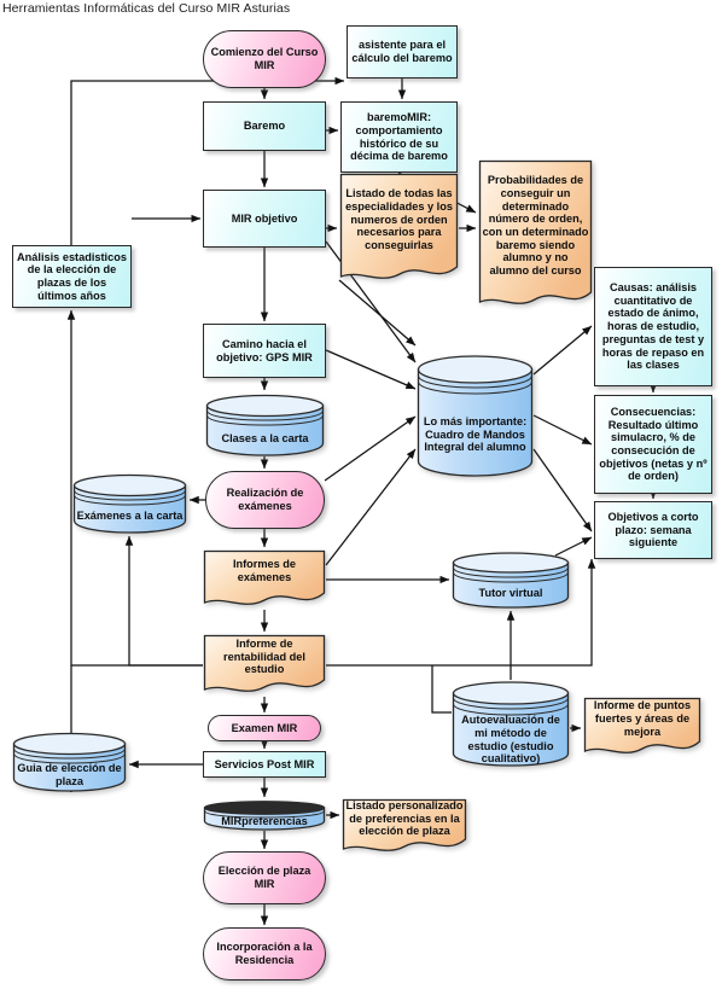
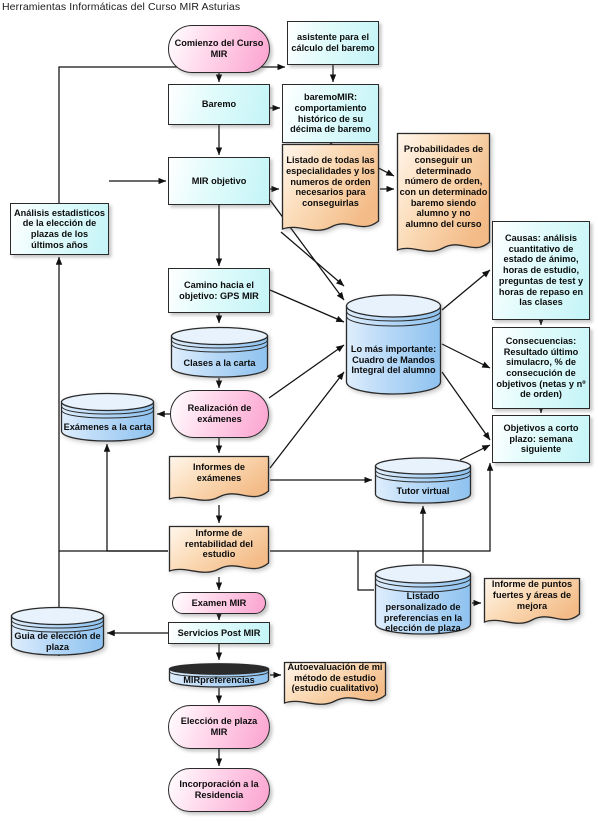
  Herramientas Informáticas del Curso MIR Asturias
  Comienzo del Curso MIR
  asistente para el cálculo del baremo
  Baremo
  baremoMIR: comportamiento histórico de su décima de baremo
  MIR objetivo
  Listado de todas las especialidades y los numeros de orden necesarios para conseguirlas
  Probabilidades de conseguir un determinado número de orden, con un determinado baremo siendo alumno y no alumno del curso
  Análisis estadisticos de la elección de plazas de los últimos años
  Causas: análisis cuantitativo de estado de ánimo, horas de estudio, preguntas de test y horas de repaso en las clases
  Camino hacia el objetivo: GPS MIR
  Lo más importante: Cuadro de Mandos Integral del alumno
  Consecuencias: Resultado último simulacro, % de consecución de objetivos (netas y nº de orden)
  Clases a la carta
  Exámenes a la carta
  Realización de exámenes
  Objetivos a corto plazo: semana siguiente
  Informes de exámenes
  Tutor virtual
  Informe de rentabilidad del estudio
- Autoevaluación de mi método de estudio (estudio cualitativo)
+ Listado personalizado de preferencias en la elección de plaza
  Informe de puntos fuertes y áreas de mejora
  Examen MIR
  Guia de elección de plaza
  Servicios Post MIR
  MIRpreferencias
- Listado personalizado de preferencias en la elección de plaza
+ Autoevaluación de mi método de estudio (estudio cualitativo)
  Elección de plaza MIR
  Incorporación a la Residencia
